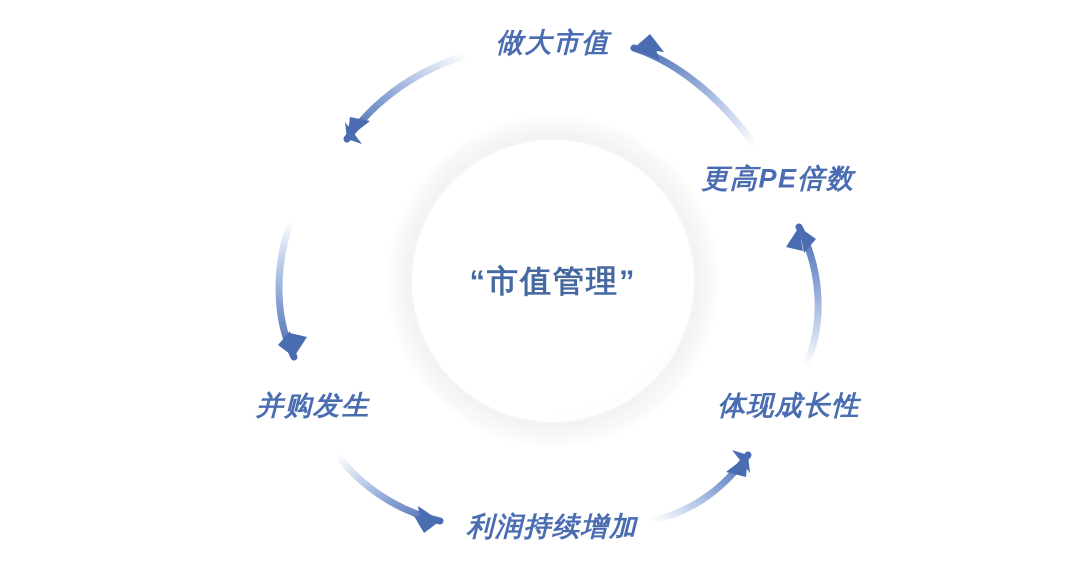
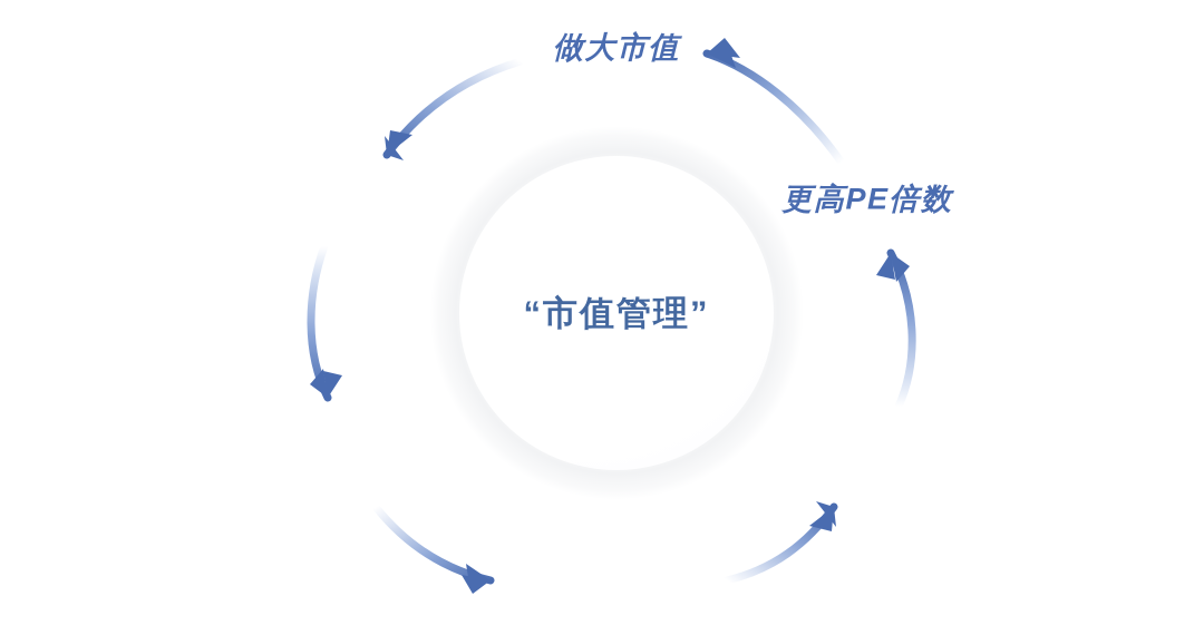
  “市值管理”
  做大市值
  更高PE倍数
- 体现成长性
- 利润持续增加
- 并购发生
